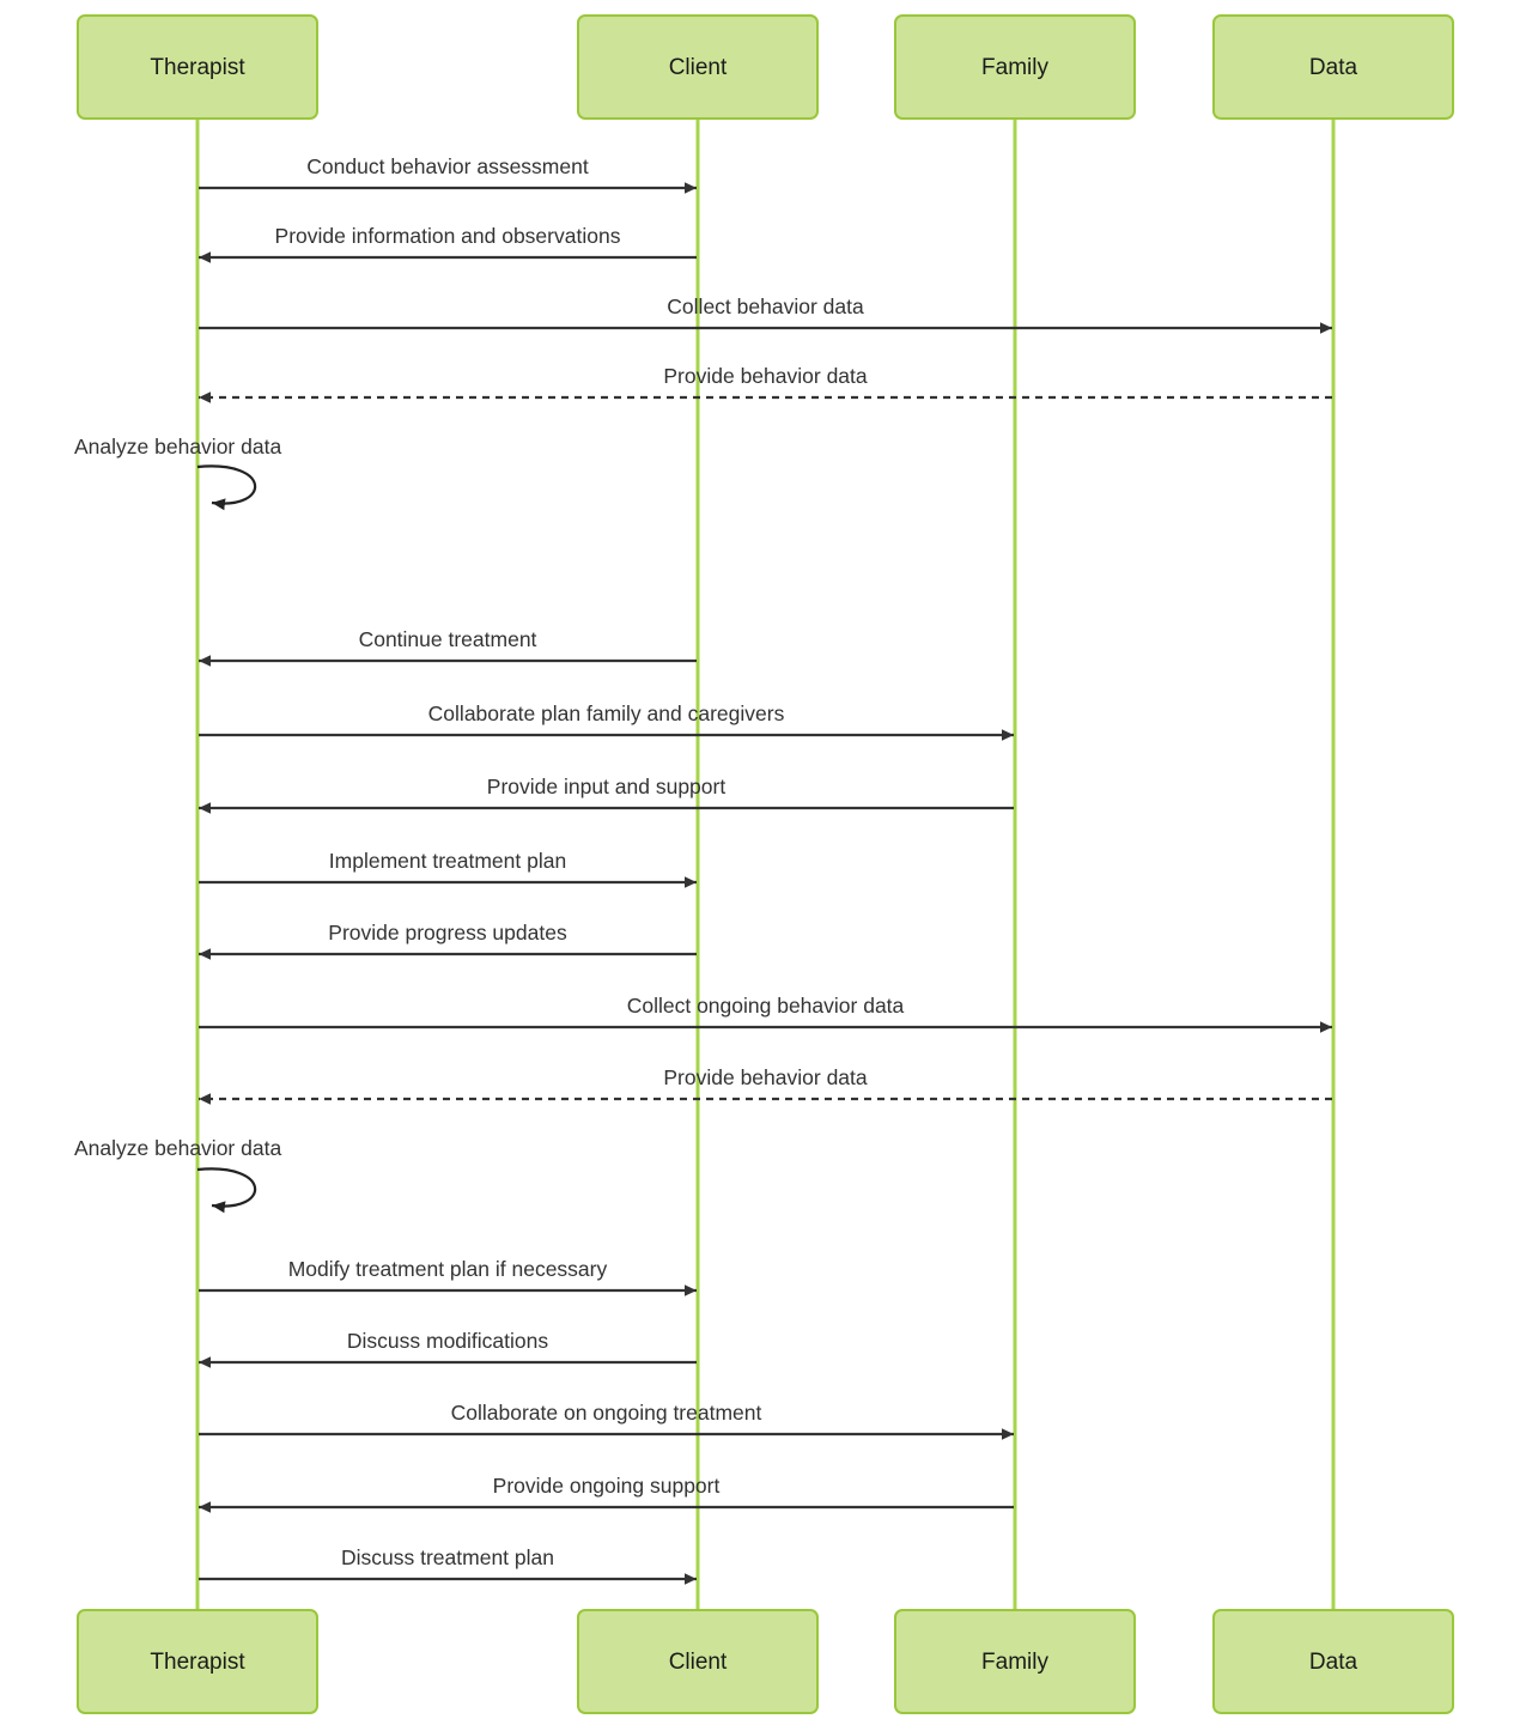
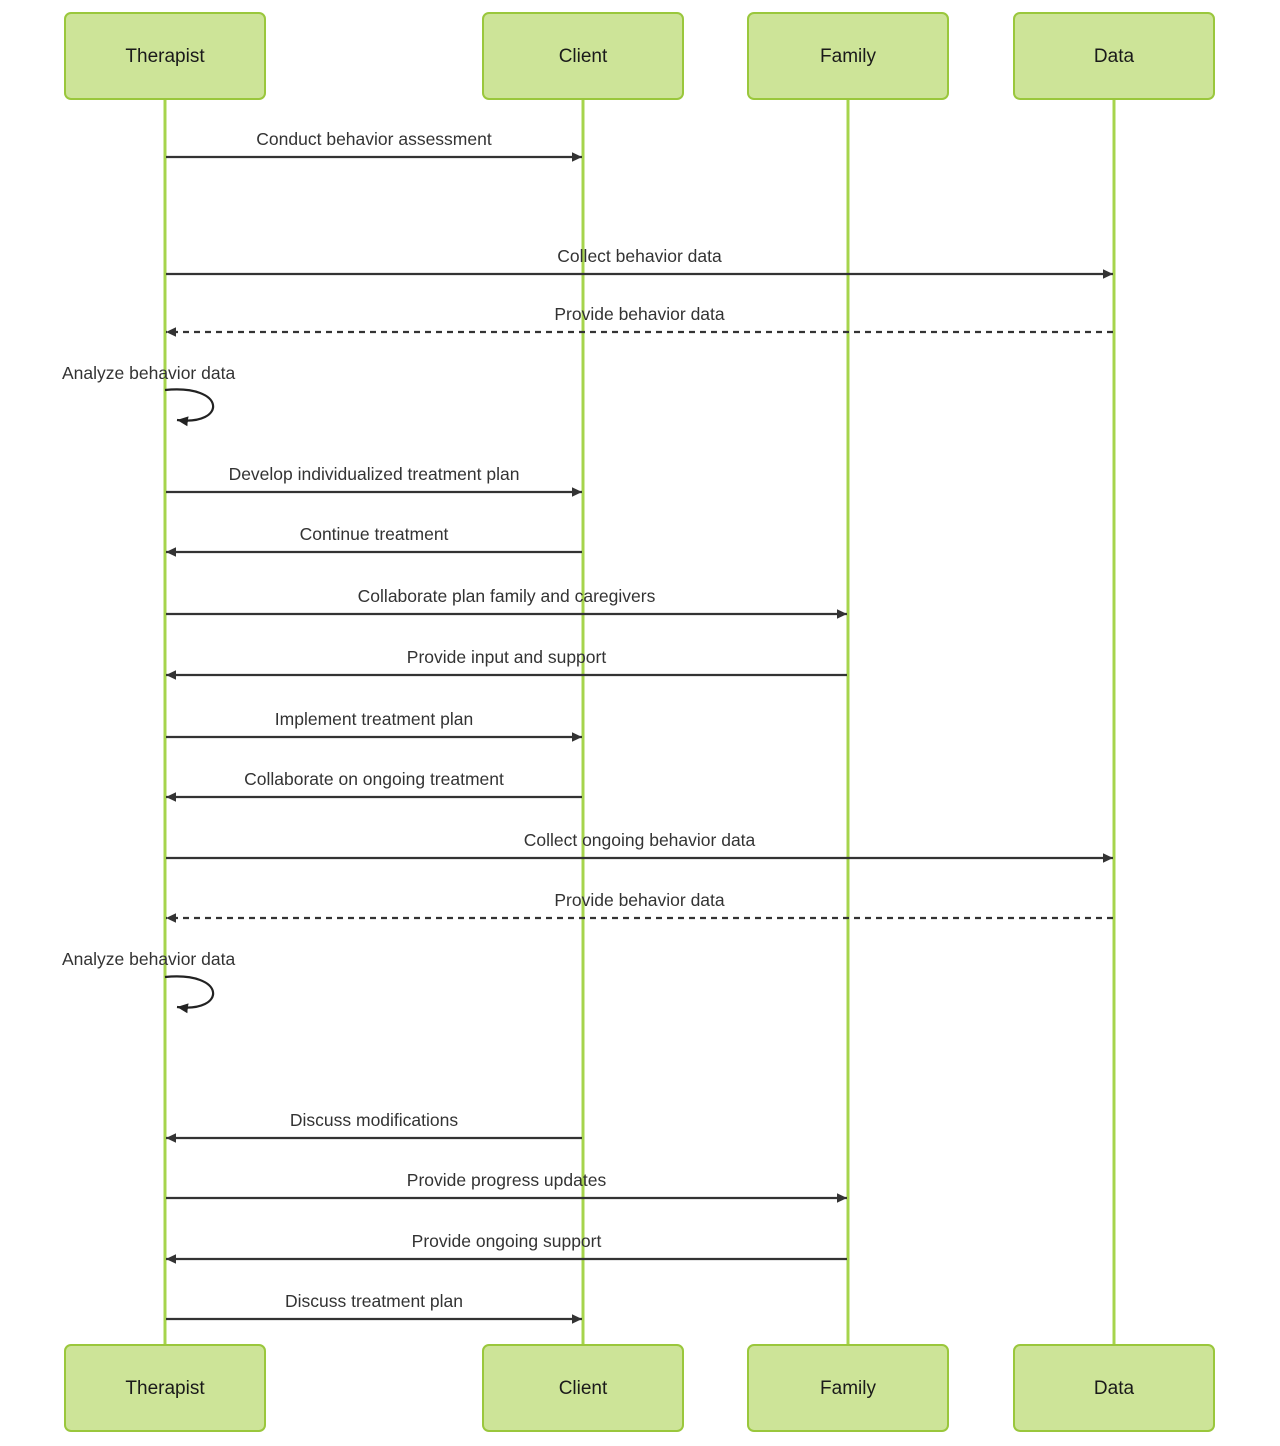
  Conduct behavior assessment
- Provide information and observations
  Collect behavior data
  Provide behavior data
  Analyze behavior data
+ Develop individualized treatment plan
  Continue treatment
  Collaborate plan family and caregivers
  Provide input and support
  Implement treatment plan
- Provide progress updates
+ Collaborate on ongoing treatment
  Collect ongoing behavior data
  Provide behavior data
  Analyze behavior data
- Modify treatment plan if necessary
  Discuss modifications
- Collaborate on ongoing treatment
+ Provide progress updates
  Provide ongoing support
  Discuss treatment plan
  Therapist
  Client
  Family
  Data
  Therapist
  Client
  Family
  Data
